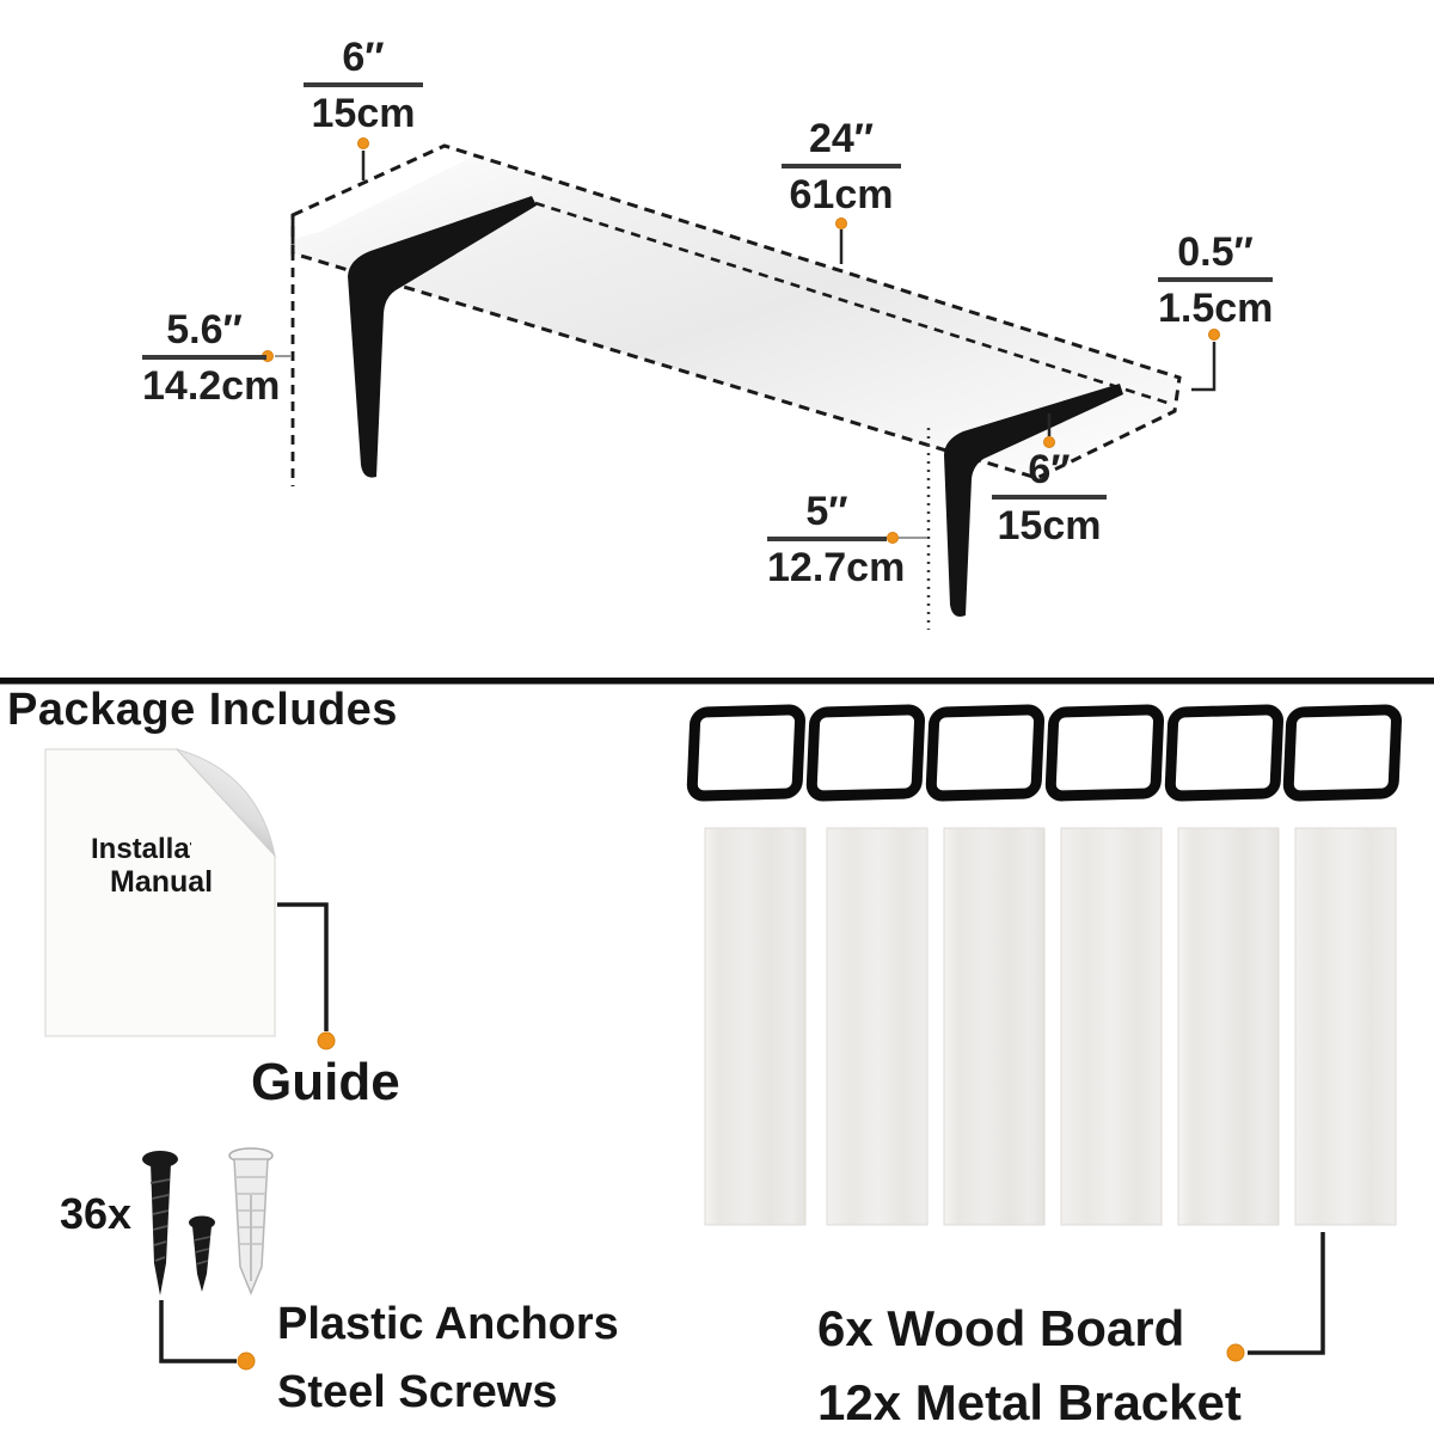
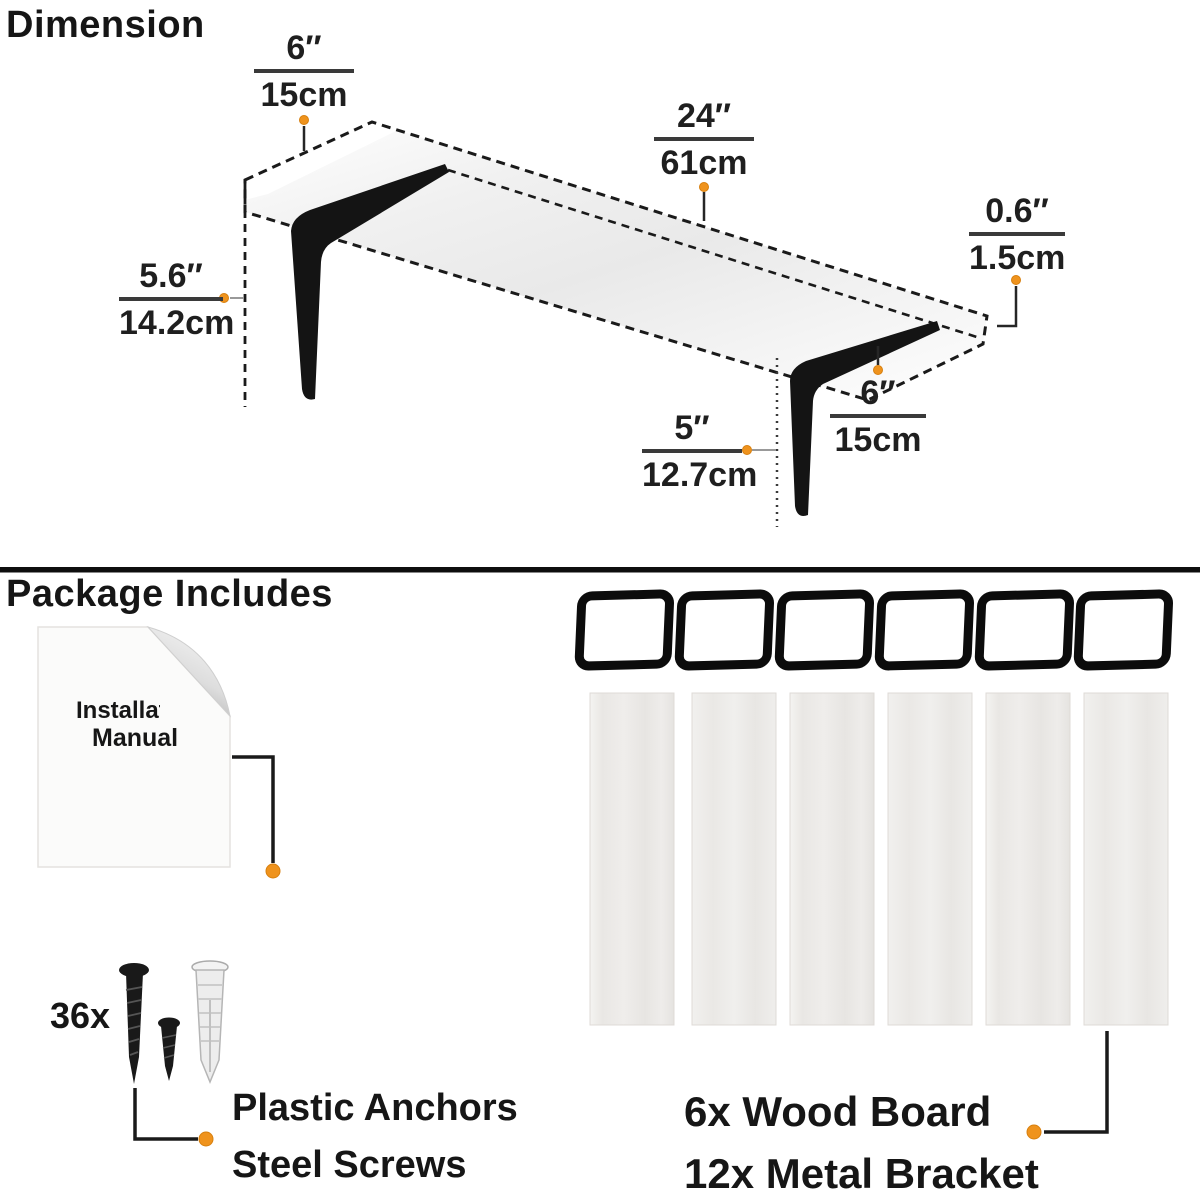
+ Dimension
  6″
  15cm
  24″
  61cm
- 0.5″
+ 0.6″
  1.5cm
  5.6″
  14.2cm
  5″
  12.7cm
  6″
  15cm
  Package Includes
  Manual
- Guide
  36x
  Plastic Anchors
  Steel Screws
  6x Wood Board
  12x Metal Bracket
